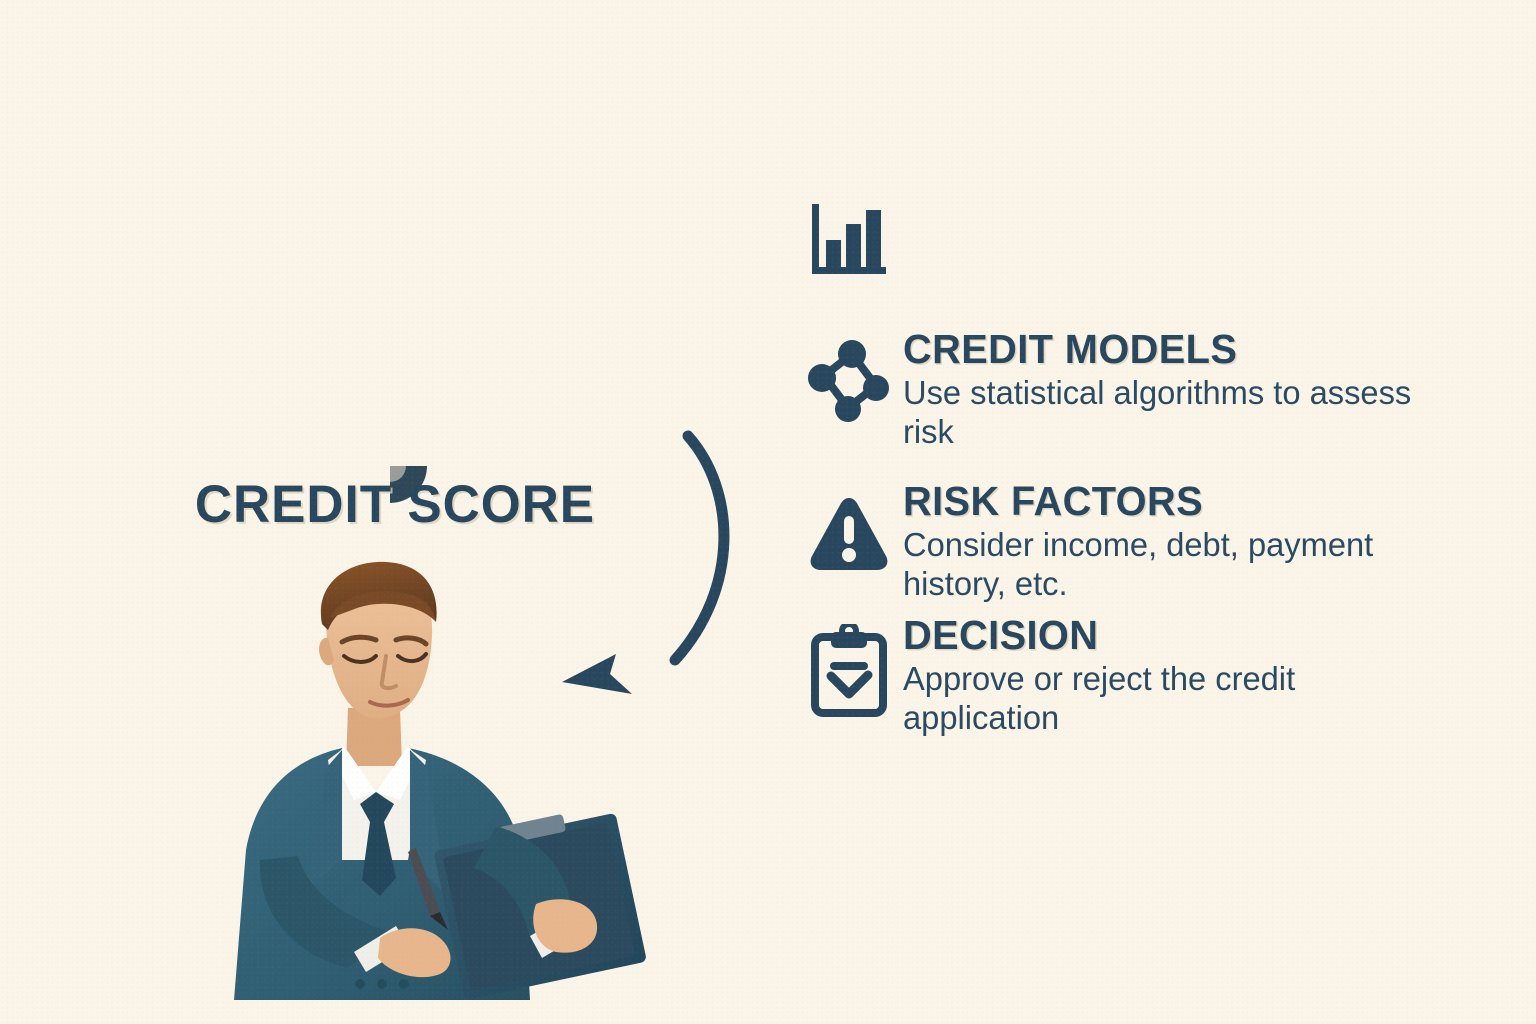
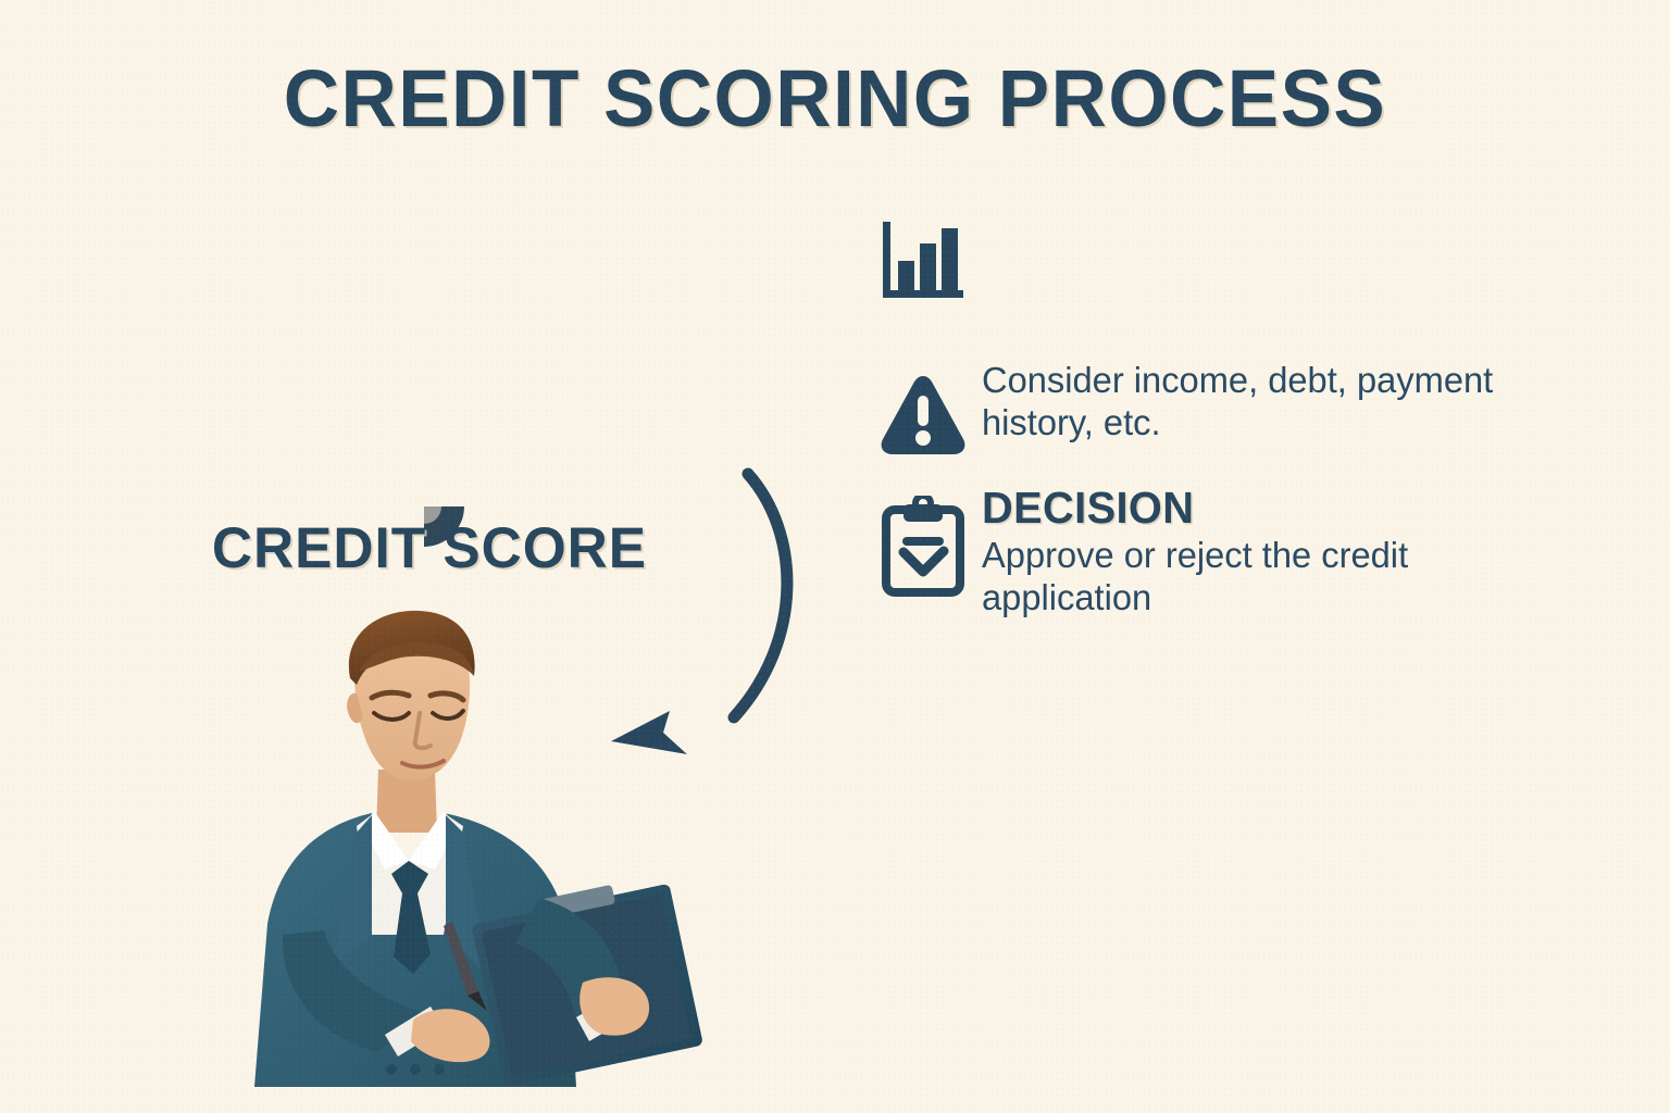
+ CREDIT SCORING PROCESS
  CREDIT SCORE
- CREDIT MODELS
- Use statistical algorithms to assess risk
- RISK FACTORS
  Consider income, debt, payment history, etc.
  DECISION
  Approve or reject the credit application
